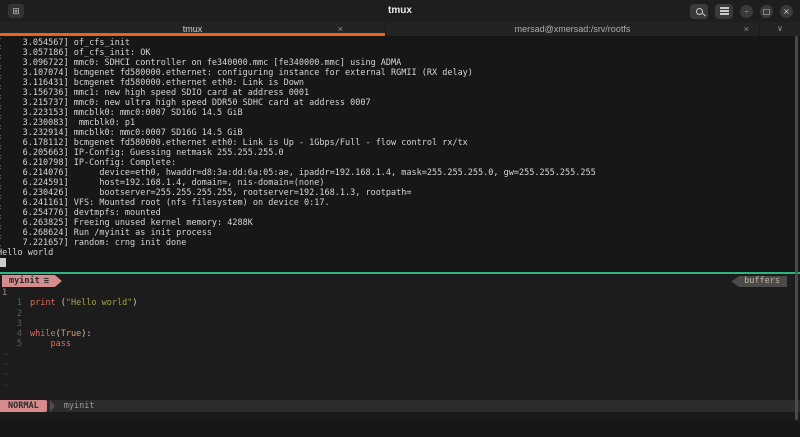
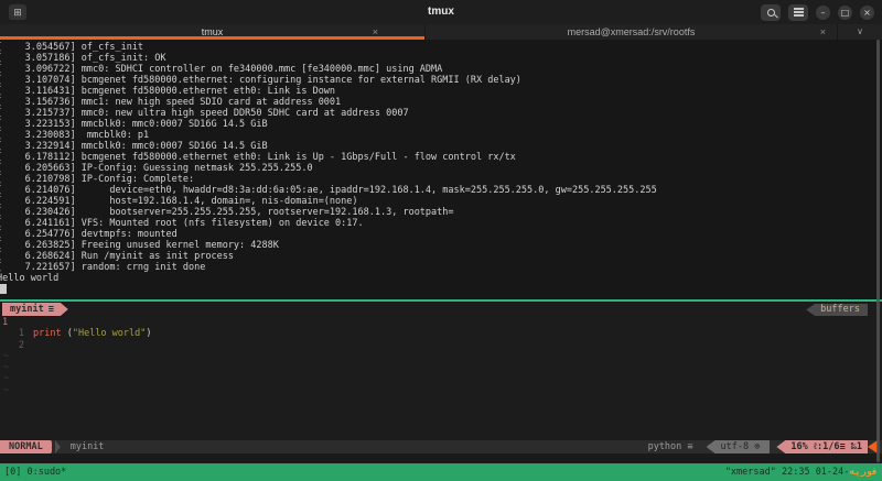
  ⊞
  tmux
  –
  □
  ×
  tmux
  ×
  mersad@xmersad:/srv/rootfs
  ×
  ∨
  3.054567] of_cfs_init
  3.057186] of_cfs_init: OK
  3.096722] mmc0: SDHCI controller on fe340000.mmc [fe340000.mmc] using ADMA
  3.107074] bcmgenet fd580000.ethernet: configuring instance for external RGMII (RX delay)
  3.116431] bcmgenet fd580000.ethernet eth0: Link is Down
  3.156736] mmc1: new high speed SDIO card at address 0001
  3.215737] mmc0: new ultra high speed DDR50 SDHC card at address 0007
  3.223153] mmcblk0: mmc0:0007 SD16G 14.5 GiB
  3.230083] mmcblk0: p1
  3.232914] mmcblk0: mmc0:0007 SD16G 14.5 GiB
  6.178112] bcmgenet fd580000.ethernet eth0: Link is Up - 1Gbps/Full - flow control rx/tx
  6.205663] IP-Config: Guessing netmask 255.255.255.0
  6.210798] IP-Config: Complete:
  6.214076] device=eth0, hwaddr=d8:3a:dd:6a:05:ae, ipaddr=192.168.1.4, mask=255.255.255.0, gw=255.255.255.255
  6.224591] host=192.168.1.4, domain=, nis-domain=(none)
  6.230426] bootserver=255.255.255.255, rootserver=192.168.1.3, rootpath=
  6.241161] VFS: Mounted root (nfs filesystem) on device 0:17.
  6.254776] devtmpfs: mounted
  6.263825] Freeing unused kernel memory: 4288K
  6.268624] Run /myinit as init process
  7.221657] random: crng init done
  ello world
  myinit
  ≡
  buffers
  1
  1
  print ("Hello world")
  2
- 3
- 4
- while(True):
- 5
- pass
  NORMAL
  myinit
+ python ≡
+ utf-8 ⊗
+ 16% ℓ:1/6≡ ‰1
+ [0] 0:sudo*
+ "xmersad" 22:35 01-24- فوریه
